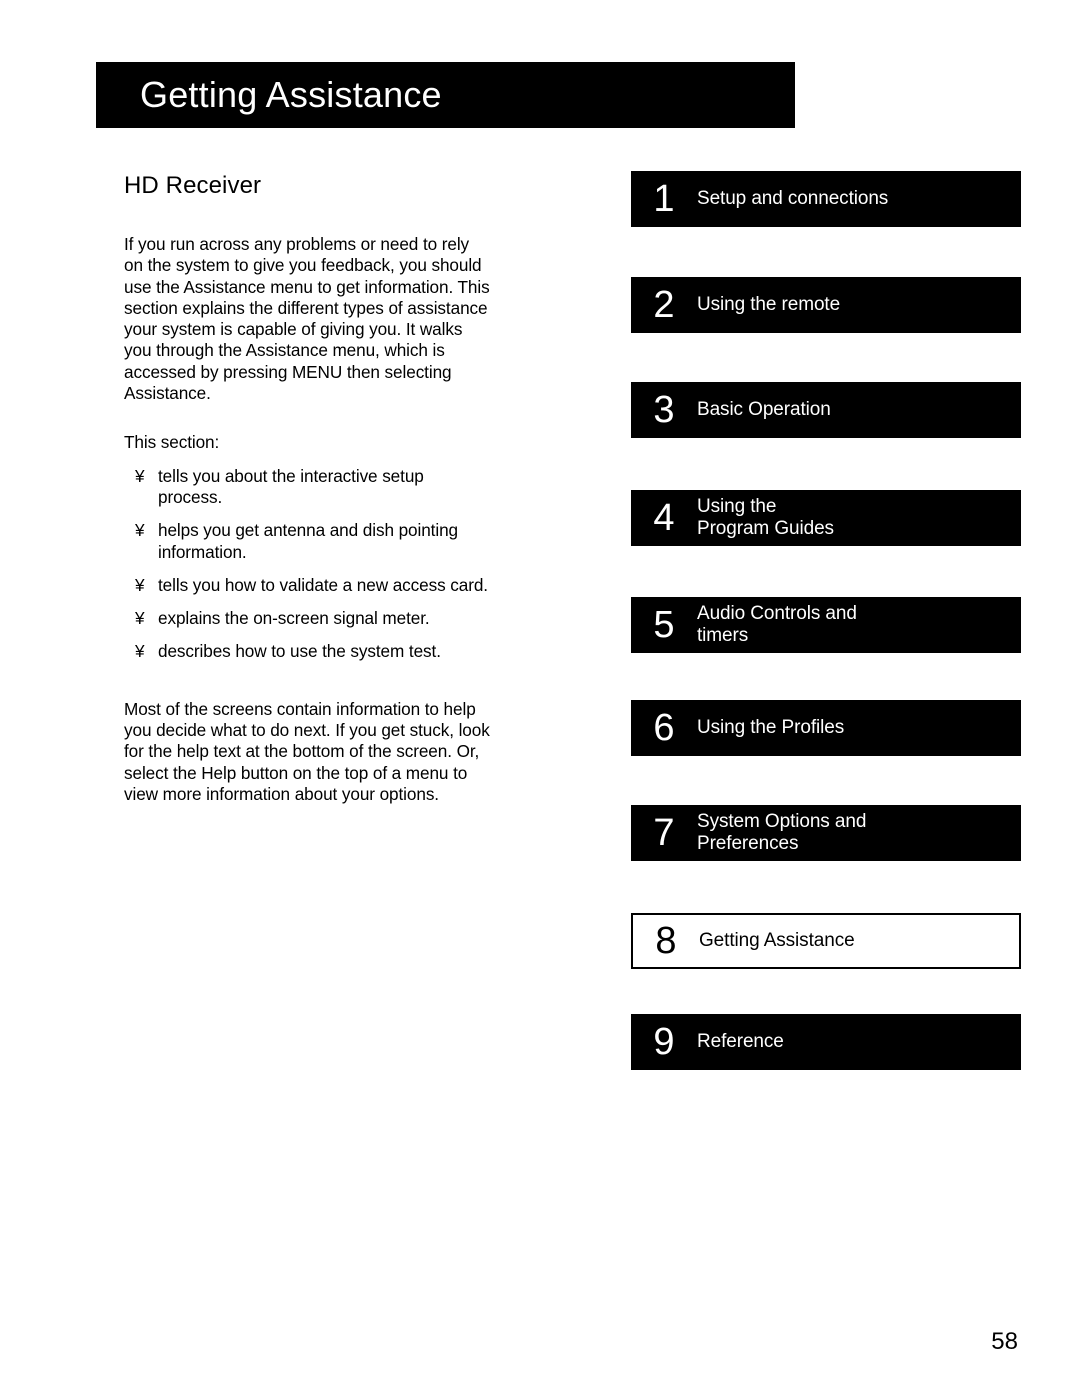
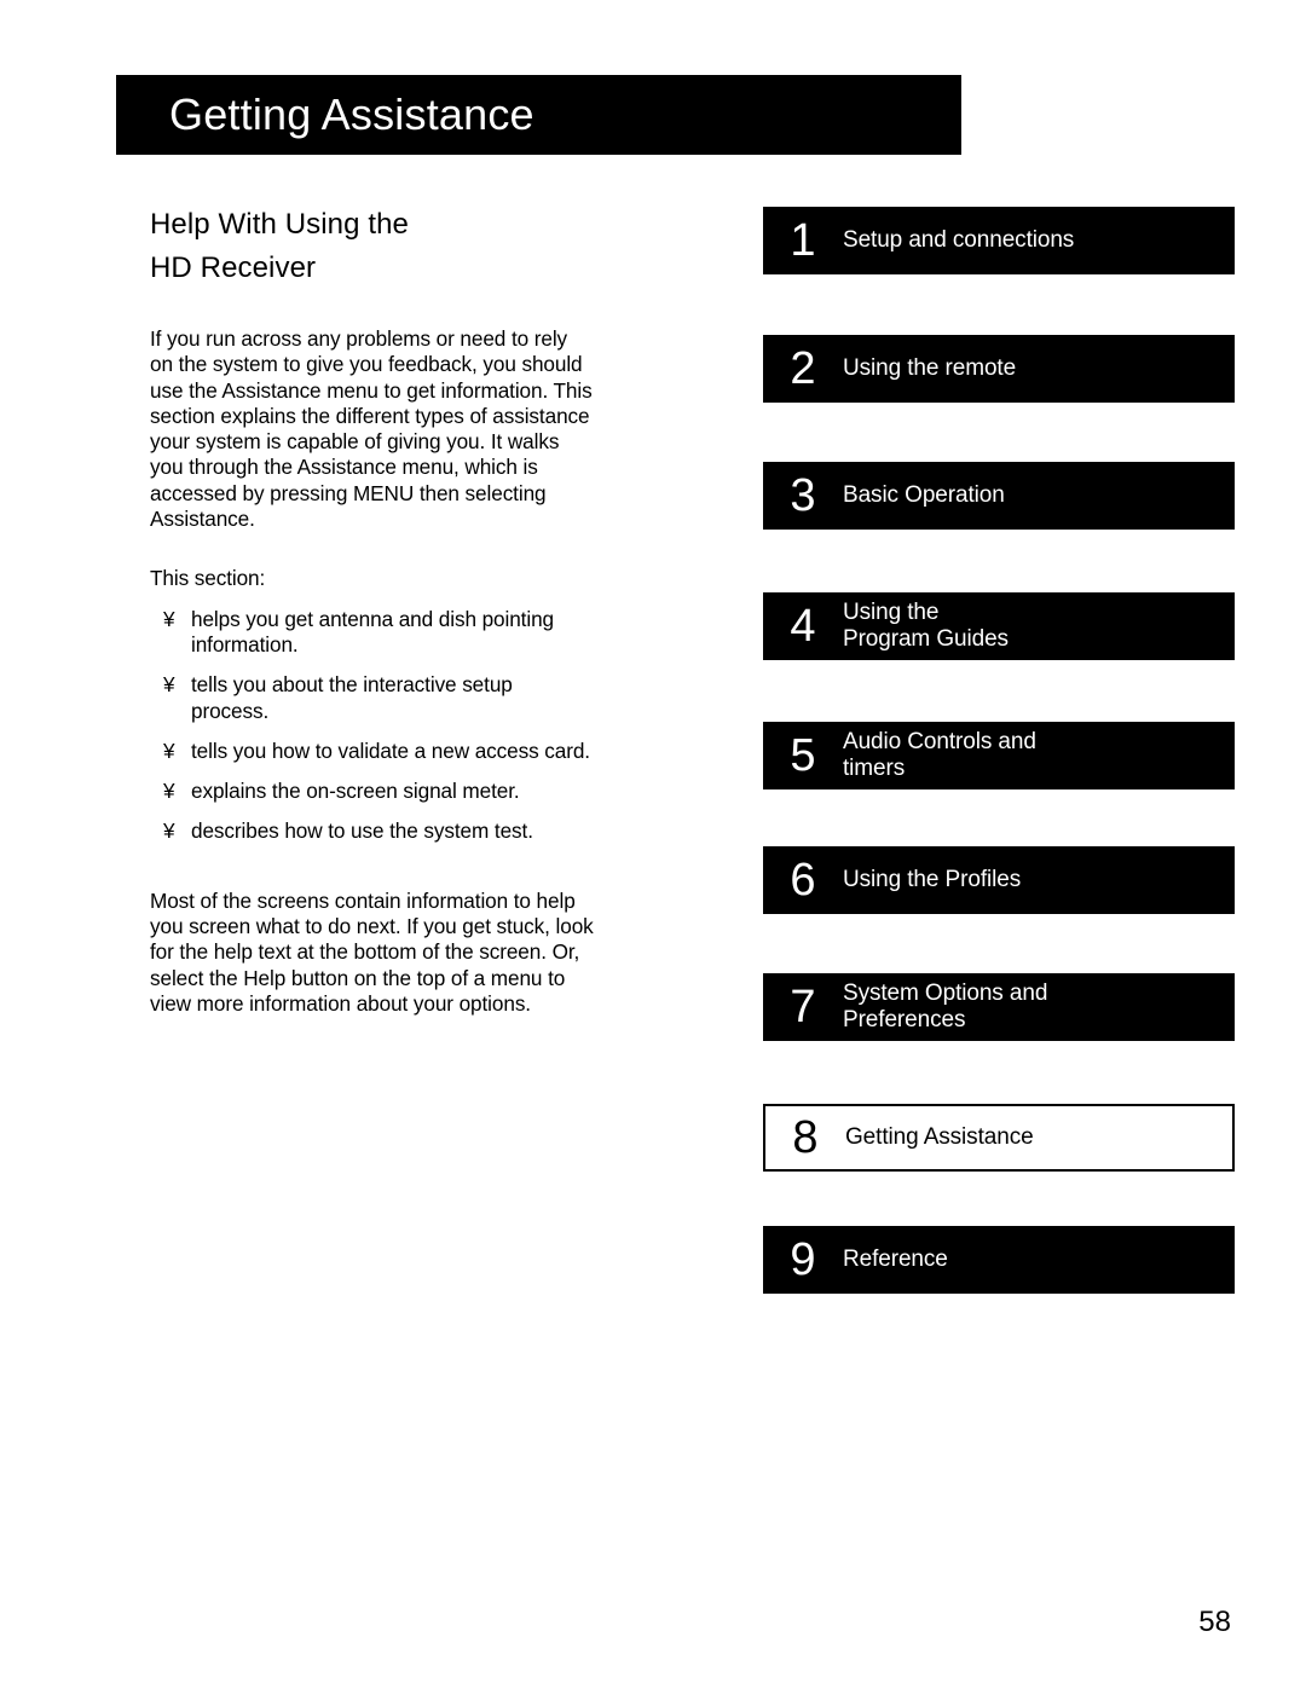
  Getting Assistance
+ Help With Using the
  HD Receiver
  If you run across any problems or need to rely on the system to give you feedback, you should use the Assistance menu to get information. This section explains the different types of assistance your system is capable of giving you. It walks you through the Assistance menu, which is accessed by pressing MENU then selecting Assistance.
  This section:
  ¥
- tells you about the interactive setup process.
+ helps you get antenna and dish pointing information.
  ¥
- helps you get antenna and dish pointing information.
+ tells you about the interactive setup process.
  ¥
  tells you how to validate a new access card.
  ¥
  explains the on-screen signal meter.
  ¥
  describes how to use the system test.
- Most of the screens contain information to help you decide what to do next. If you get stuck, look for the help text at the bottom of the screen. Or, select the Help button on the top of a menu to view more information about your options.
+ Most of the screens contain information to help you screen what to do next. If you get stuck, look for the help text at the bottom of the screen. Or, select the Help button on the top of a menu to view more information about your options.
  1
  Setup and connections
  2
  Using the remote
  3
  Basic Operation
  4
  Using the
  Program Guides
  5
  Audio Controls and
  timers
  6
  Using the Profiles
  7
  System Options and
  Preferences
  8
  Getting Assistance
  9
  Reference
  58
